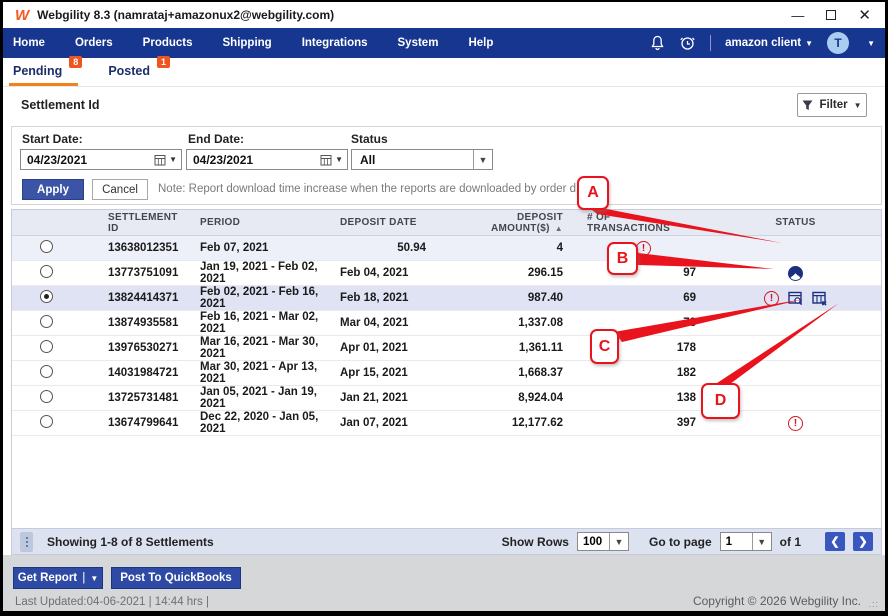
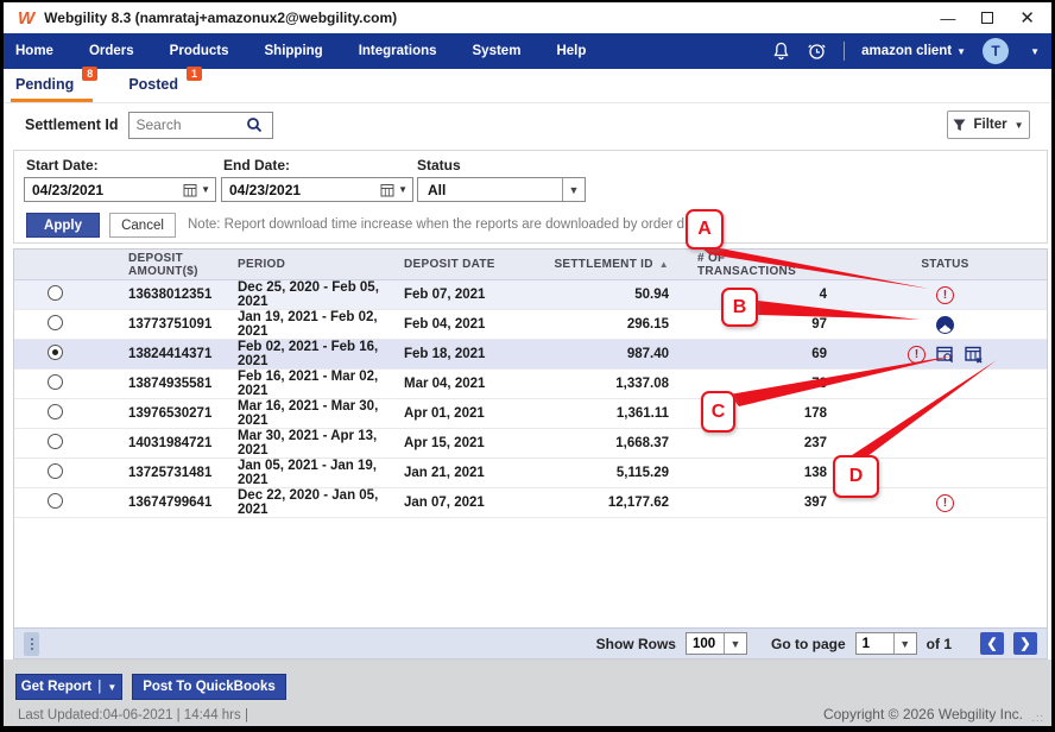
  W
  Webgility 8.3 (namrataj+amazonux2@webgility.com)
  —
  ✕
  Home
  Orders
  Products
  Shipping
  Integrations
  System
  Help
  amazon client ▼
  T
  ▼
  Pending
  8
  Posted
  1
  Settlement Id
+ Search
  Filter
  ▼
  Start Date:
  End Date:
  Status
  04/23/2021
  ▼
  04/23/2021
  ▼
  All
  ▼
  Apply
  Cancel
  Note: Report download time increase when the reports are downloaded by order d
- SETTLEMENT ID
+ DEPOSIT AMOUNT($)
  PERIOD
  DEPOSIT DATE
- DEPOSIT AMOUNT($) ▲
+ SETTLEMENT ID ▲
  # OF TRANSACTIONS
  STATUS
  13638012351
+ Dec 25, 2020 - Feb 05, 2021
  Feb 07, 2021
  50.94
  4
  !
  13773751091
  Jan 19, 2021 - Feb 02, 2021
  Feb 04, 2021
  296.15
  97
  13824414371
  Feb 02, 2021 - Feb 16, 2021
  Feb 18, 2021
  987.40
  69
  !
  13874935581
  Feb 16, 2021 - Mar 02, 2021
  Mar 04, 2021
  1,337.08
  13976530271
  Mar 16, 2021 - Mar 30, 2021
  Apr 01, 2021
  1,361.11
  178
  14031984721
  Mar 30, 2021 - Apr 13, 2021
  Apr 15, 2021
  1,668.37
- 182
+ 237
  13725731481
  Jan 05, 2021 - Jan 19, 2021
  Jan 21, 2021
- 8,924.04
+ 5,115.29
  138
  13674799641
  Dec 22, 2020 - Jan 05, 2021
  Jan 07, 2021
  12,177.62
  397
  !
- Showing 1-8 of 8 Settlements
  Show Rows
  100
  ▼
  Go to page
  1
  ▼
  of 1
  ❮
  ❯
  Get Report
  |
  ▼
  Post To QuickBooks
  Last Updated:04-06-2021 | 14:44 hrs |
  Copyright © 2026 Webgility Inc.
  .::
  A
  B
  C
  D
